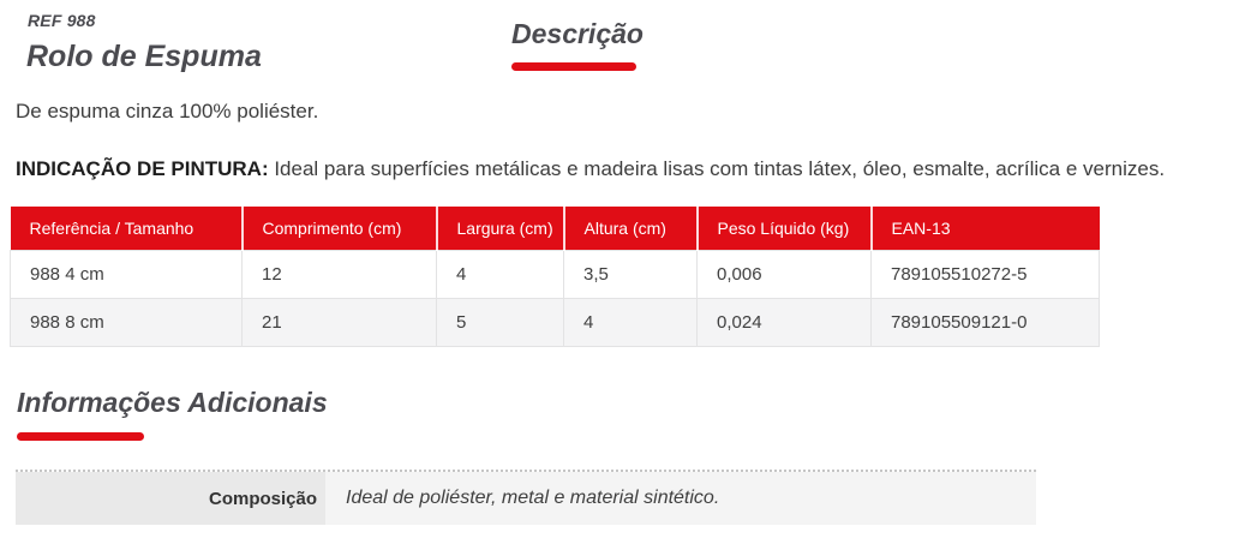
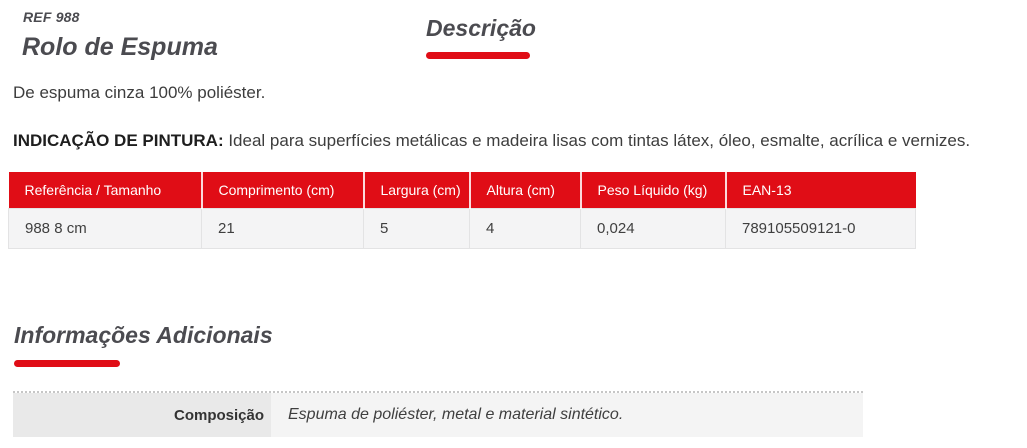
  REF 988
  Rolo de Espuma
  Descrição
  De espuma cinza 100% poliéster.
  INDICAÇÃO DE PINTURA: Ideal para superfícies metálicas e madeira lisas com tintas látex, óleo, esmalte, acrílica e vernizes.
  Referência / Tamanho	Comprimento (cm)	Largura (cm)	Altura (cm)	Peso Líquido (kg)	EAN-13
- 988 4 cm	12	4	3,5	0,006	789105510272-5
  988 8 cm	21	5	4	0,024	789105509121-0
  Informações Adicionais
  Composição
- Ideal de poliéster, metal e material sintético.
+ Espuma de poliéster, metal e material sintético.
